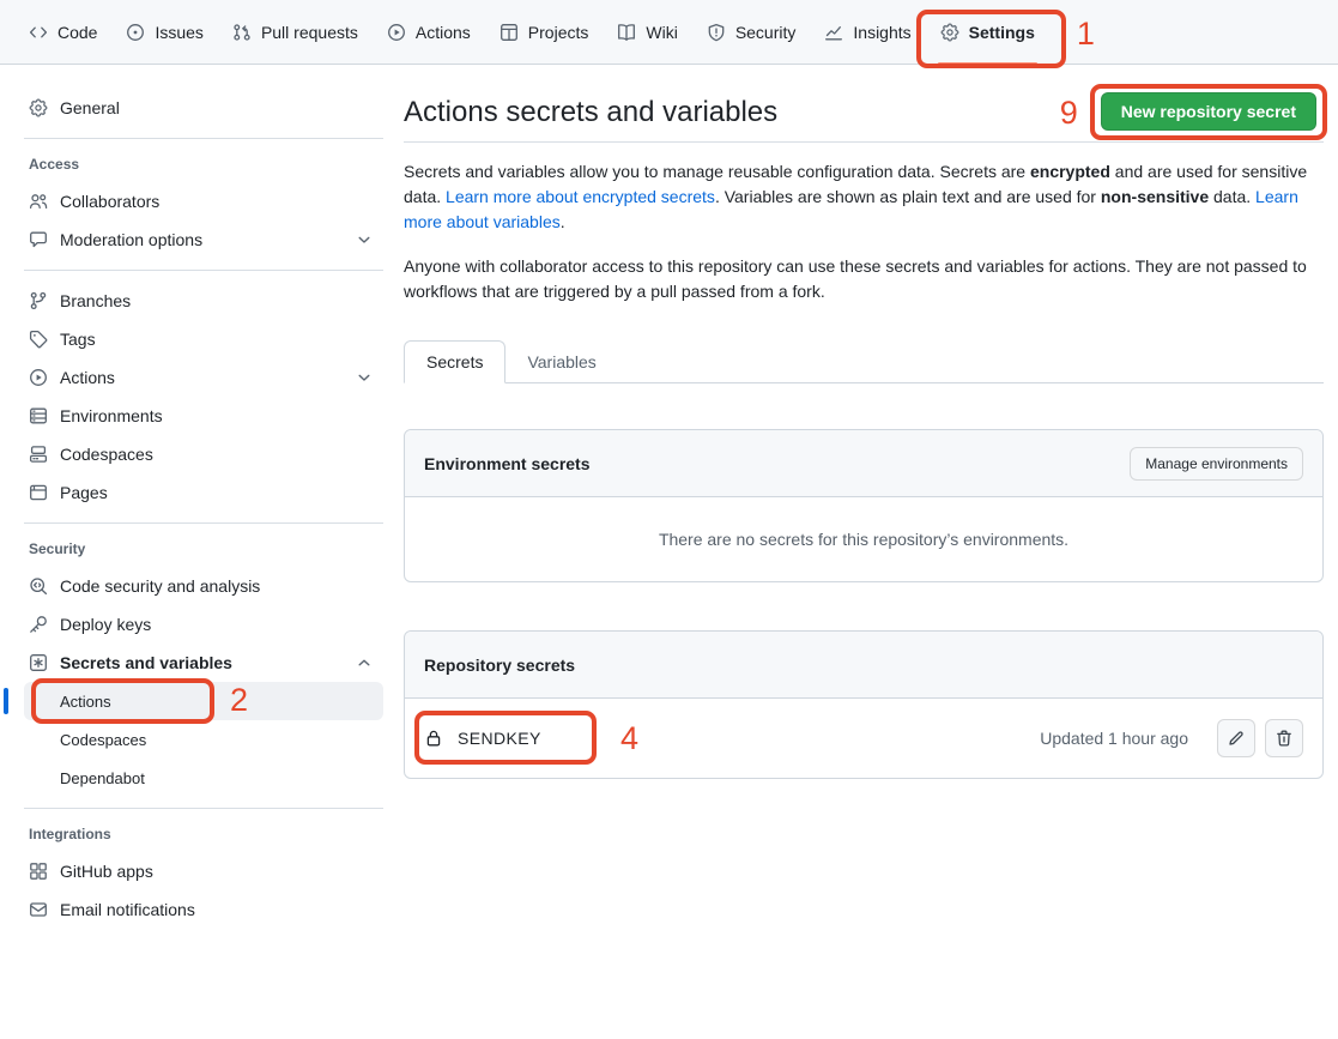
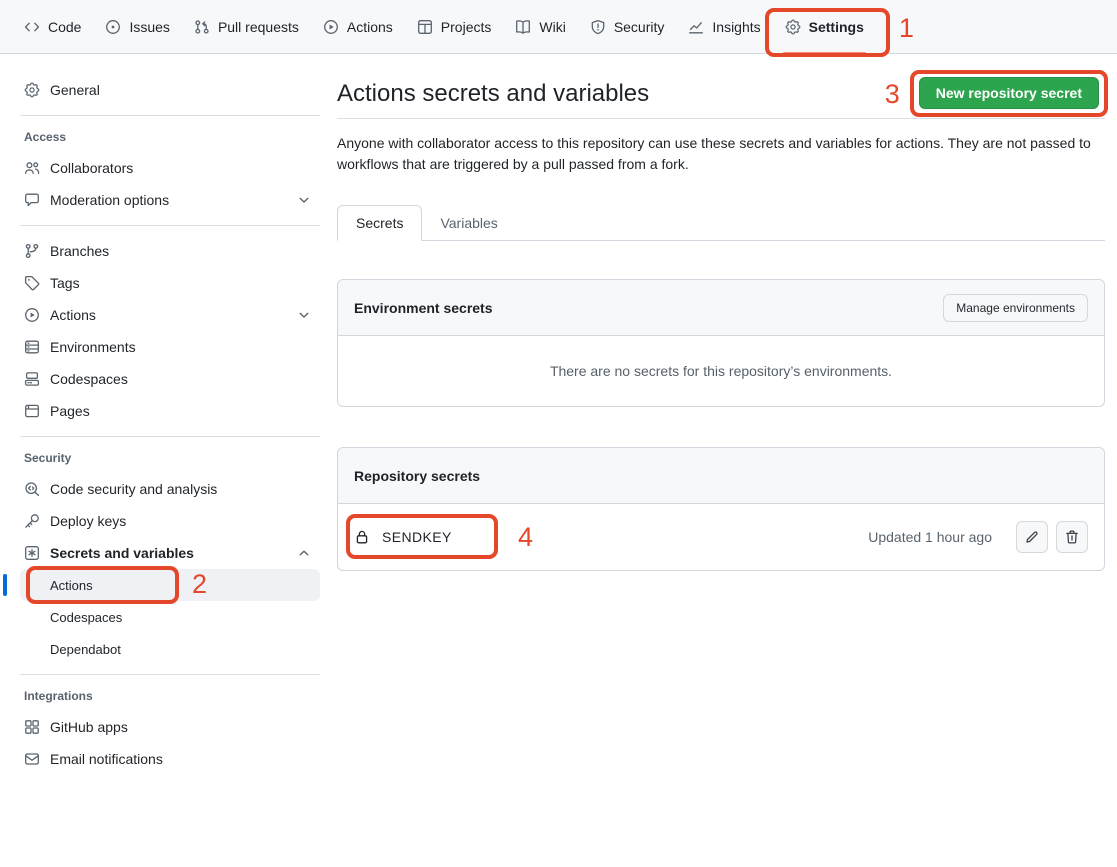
  Code
  Issues
  Pull requests
  Actions
  Projects
  Wiki
  Security
  Insights
  Settings
  1
  General
  Access
  Collaborators
  Moderation options
  Branches
  Tags
  Actions
  Environments
  Codespaces
  Pages
  Security
  Code security and analysis
  Deploy keys
  Secrets and variables
  Actions
  2
  Codespaces
  Dependabot
  Integrations
  GitHub apps
  Email notifications
  Actions secrets and variables
  New repository secret
- 9
+ 3
- Secrets and variables allow you to manage reusable configuration data. Secrets are encrypted and are used for sensitive data. Learn more about encrypted secrets. Variables are shown as plain text and are used for non-sensitive data. Learn more about variables.
  Anyone with collaborator access to this repository can use these secrets and variables for actions. They are not passed to workflows that are triggered by a pull passed from a fork.
  Secrets
  Variables
  Environment secrets
  Manage environments
  There are no secrets for this repository’s environments.
  Repository secrets
  SENDKEY
  Updated 1 hour ago
  4
